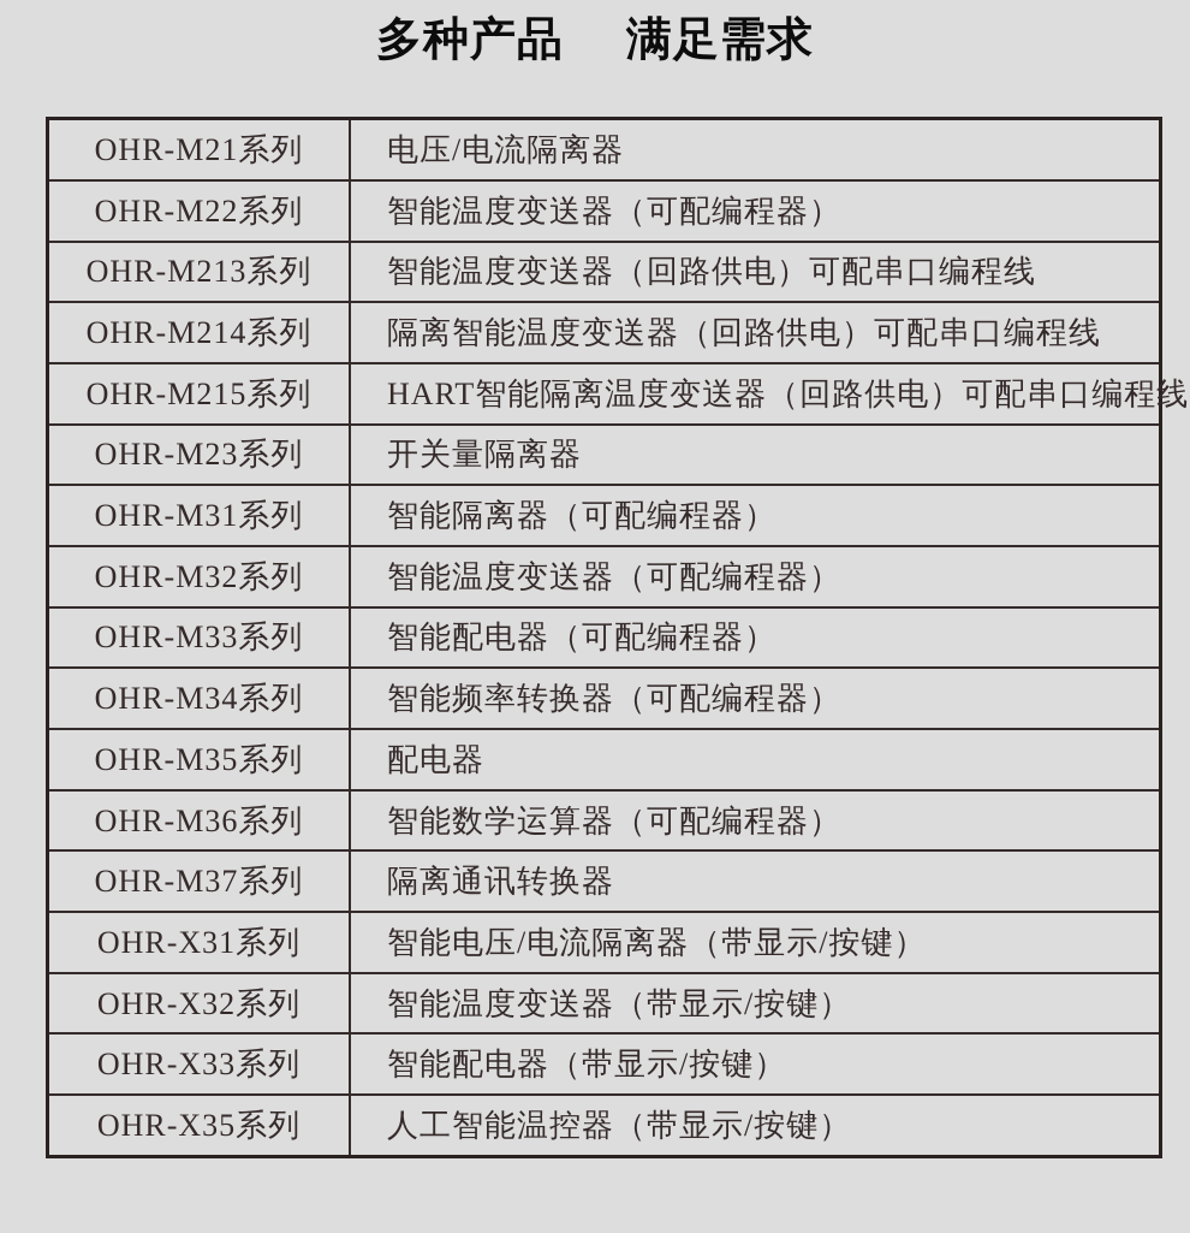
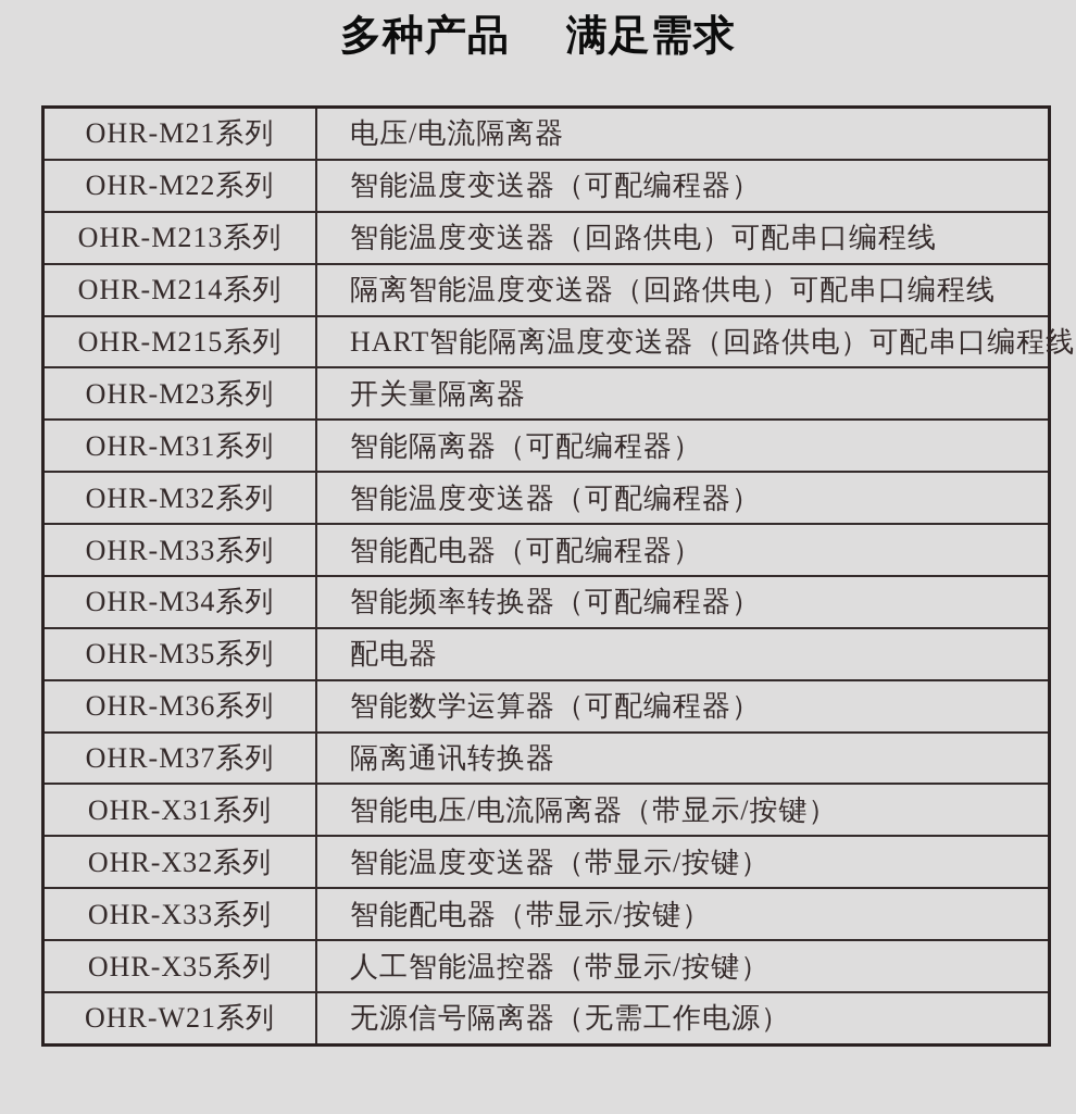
  多种产品 满足需求
  OHR-M21系列	电压/电流隔离器
  OHR-M22系列	智能温度变送器（可配编程器）
  OHR-M213系列	智能温度变送器（回路供电）可配串口编程线
  OHR-M214系列	隔离智能温度变送器（回路供电）可配串口编程线
  OHR-M215系列	HART智能隔离温度变送器（回路供电）可配串口编程线
  OHR-M23系列	开关量隔离器
  OHR-M31系列	智能隔离器（可配编程器）
  OHR-M32系列	智能温度变送器（可配编程器）
  OHR-M33系列	智能配电器（可配编程器）
  OHR-M34系列	智能频率转换器（可配编程器）
  OHR-M35系列	配电器
  OHR-M36系列	智能数学运算器（可配编程器）
  OHR-M37系列	隔离通讯转换器
  OHR-X31系列	智能电压/电流隔离器（带显示/按键）
  OHR-X32系列	智能温度变送器（带显示/按键）
  OHR-X33系列	智能配电器（带显示/按键）
  OHR-X35系列	人工智能温控器（带显示/按键）
+ OHR-W21系列	无源信号隔离器（无需工作电源）
